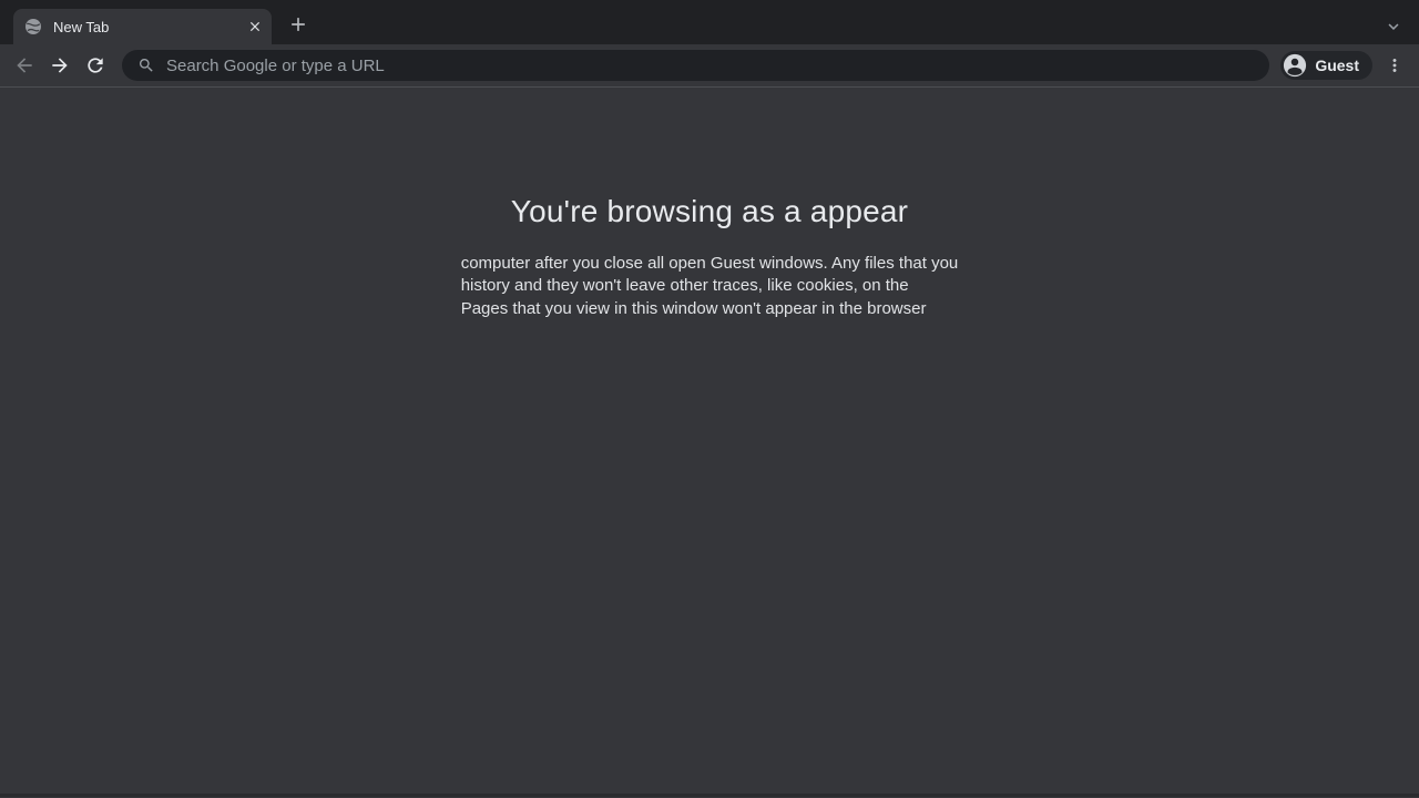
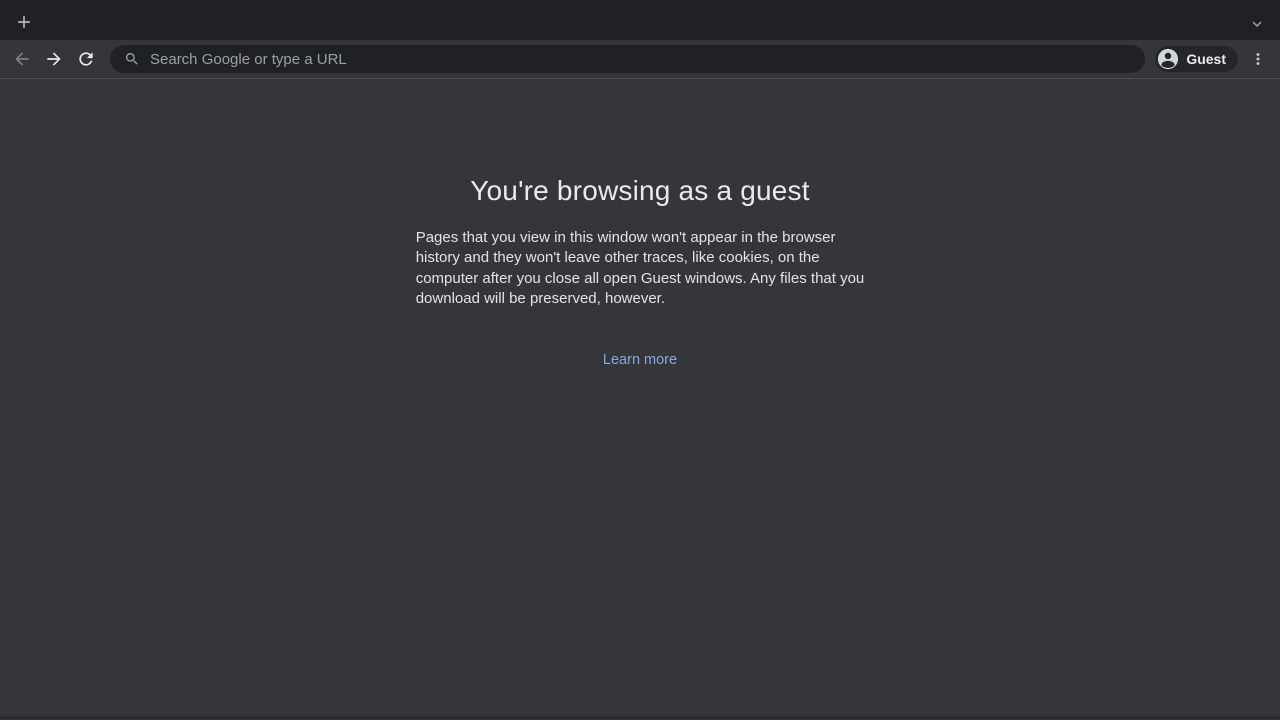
- New Tab
  Search Google or type a URL
  Guest
- You're browsing as a appear
+ You're browsing as a guest
- computer after you close all open Guest windows. Any files that you
+ Pages that you view in this window won't appear in the browser
  history and they won't leave other traces, like cookies, on the
- Pages that you view in this window won't appear in the browser
+ computer after you close all open Guest windows. Any files that you
+ download will be preserved, however.
+ Learn more
